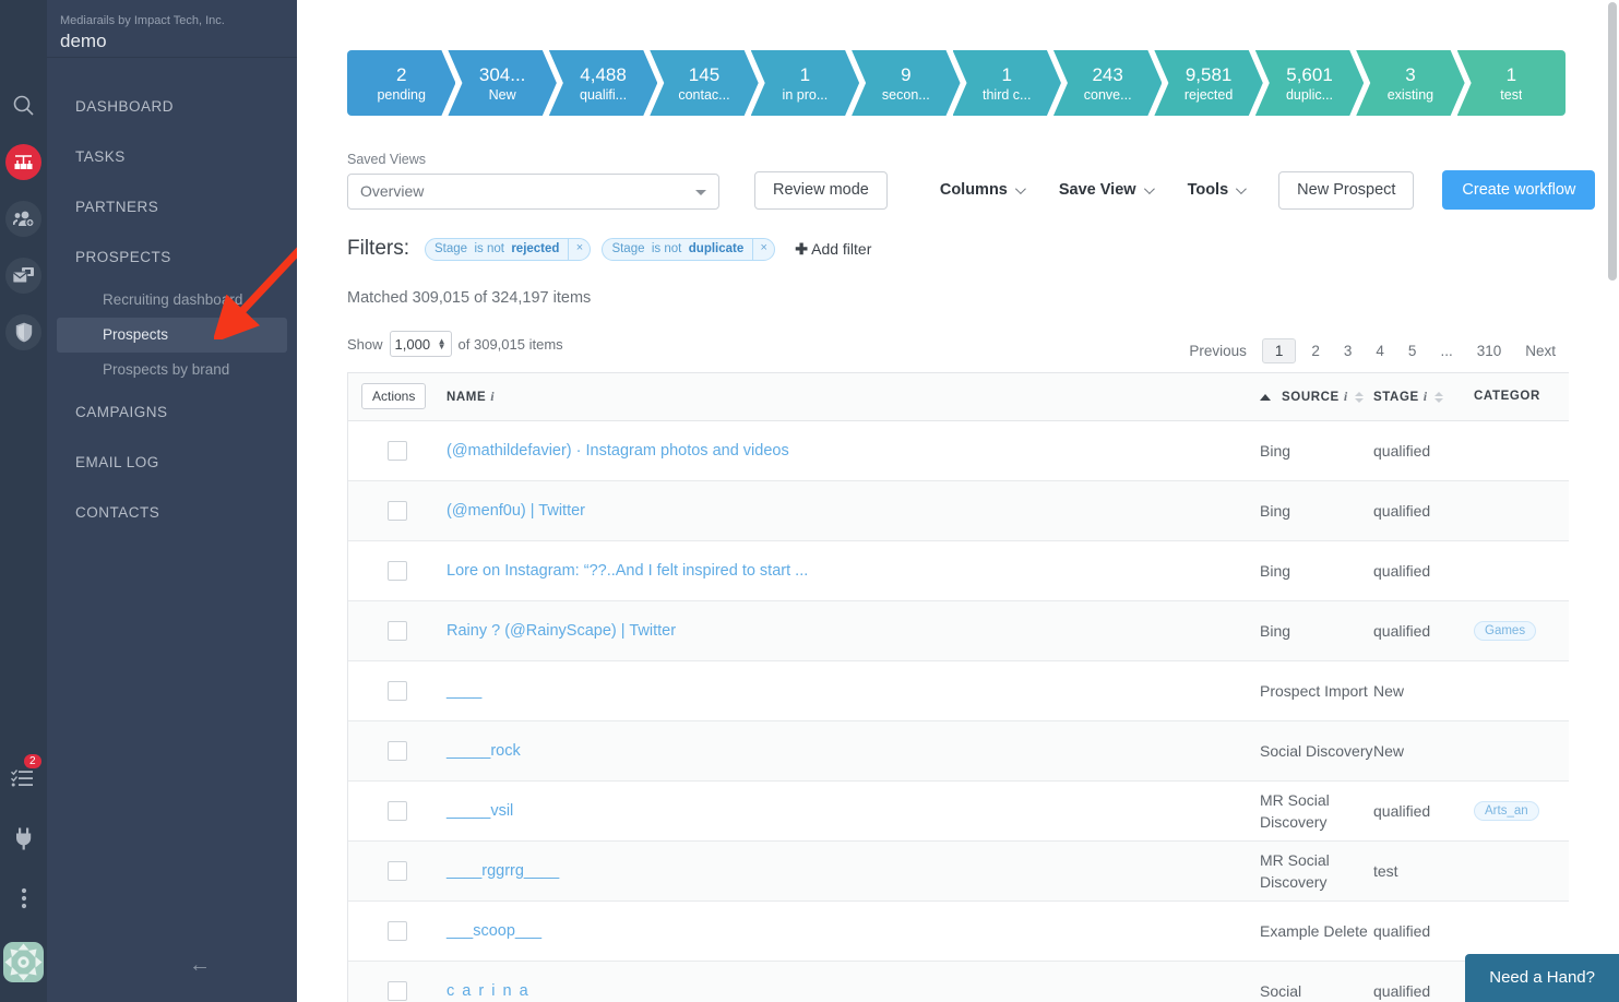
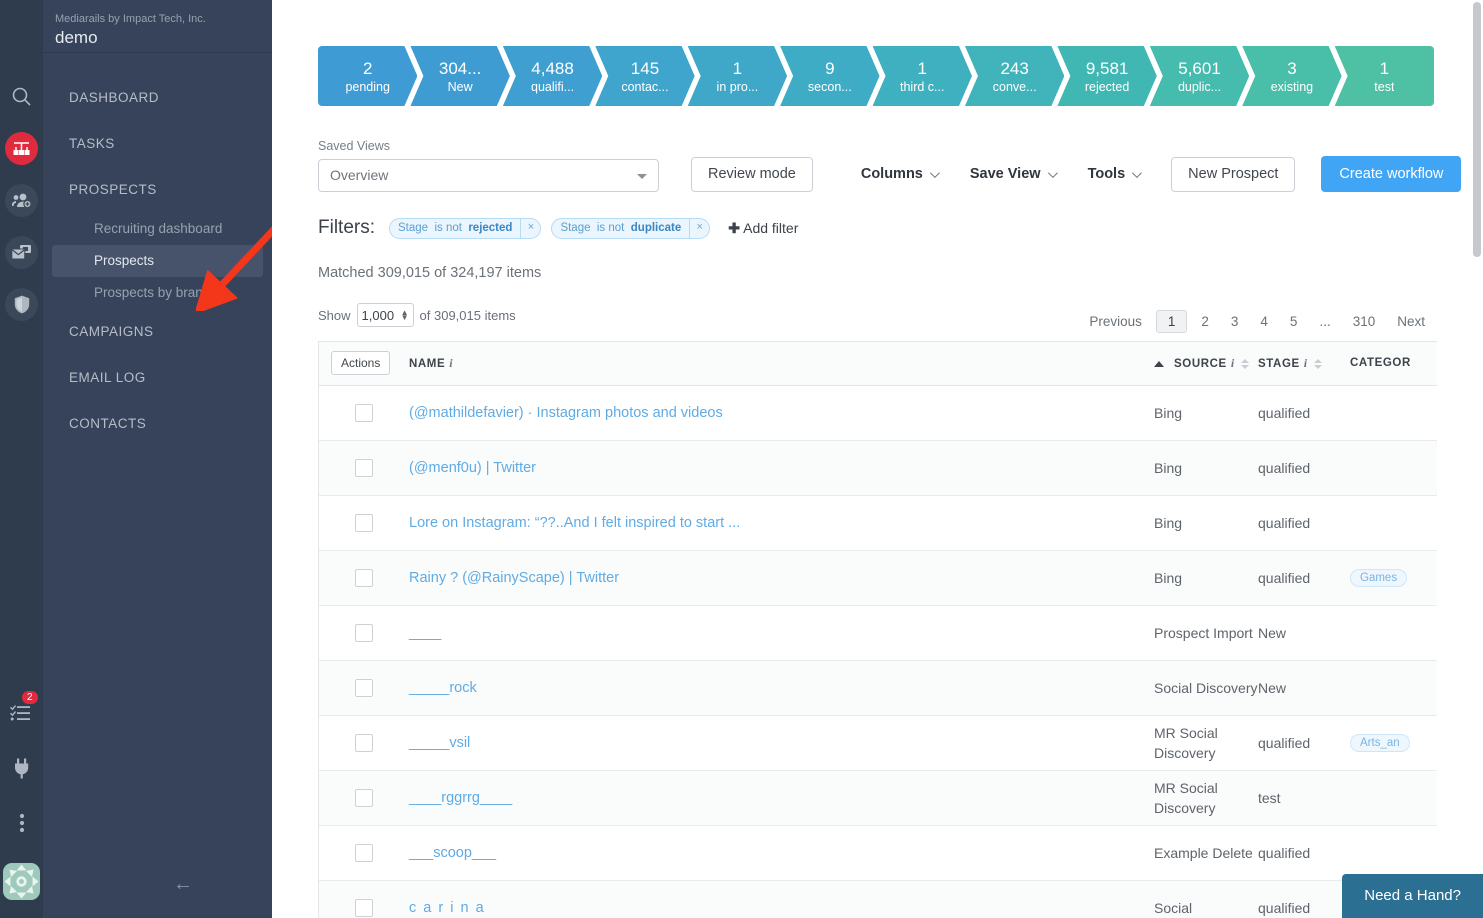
  2
  Mediarails by Impact Tech, Inc.
  demo
  DASHBOARD
  TASKS
- PARTNERS
  PROSPECTS
  Recruiting dashboard
  Prospects
  Prospects by brand
  CAMPAIGNS
  EMAIL LOG
  CONTACTS
  ←
  2
  pending
  304...
  New
  4,488
  qualifi...
  145
  contac...
  1
  in pro...
  9
  secon...
  1
  third c...
  243
  conve...
  9,581
  rejected
  5,601
  duplic...
  3
  existing
  1
  test
  Saved Views
  Overview
  Review mode
  Columns
  Save View
  Tools
  New Prospect
  Create workflow
  Filters:
  Stage is not rejected
  ×
  Stage is not duplicate
  ×
  ✚ Add filter
  Matched 309,015 of 324,197 items
  Show
  1,000
  ▲
  ▼
  of 309,015 items
  Actions	NAME i	SOURCE i	STAGE i	CATEGOR
  	(@mathildefavier) · Instagram photos and videos	Bing	qualified
  	(@menf0u) | Twitter	Bing	qualified
  	Lore on Instagram: “??..And I felt inspired to start ...	Bing	qualified
  	Rainy ? (@RainyScape) | Twitter	Bing	qualified	Games
  	____	Prospect Import	New
  	_____rock	Social Discovery	New
  	_____vsil	MR Social Discovery	qualified	Arts_an
  	____rggrrg____	MR Social Discovery	test
  	___scoop___	Example Delete	qualified
  	c a r i n a	Social	qualified
  Previous
  1
  2
  3
  4
  5
  ...
  310
  Next
  Need a Hand?
